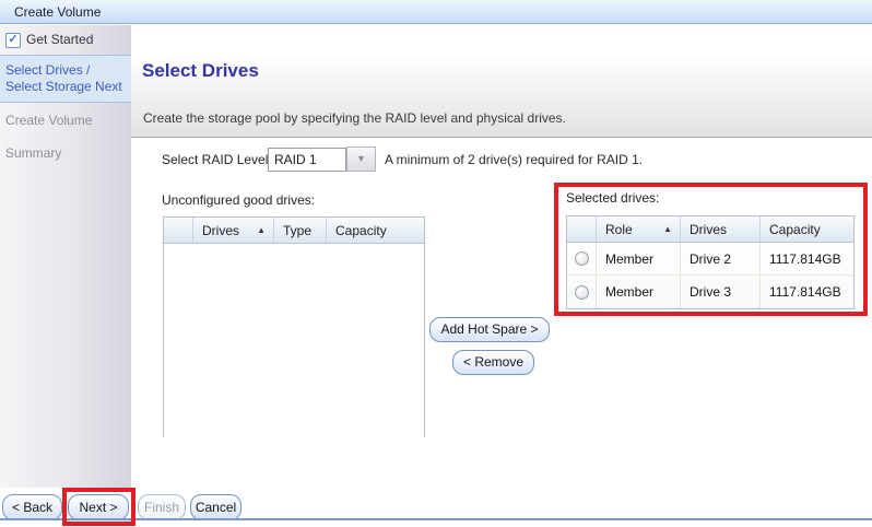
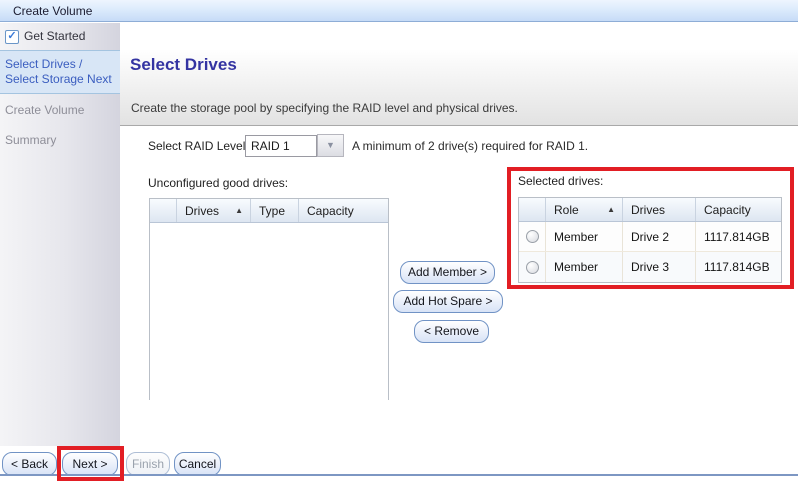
  Create Volume
  ✓
  Get Started
  Select Drives / Select Storage Next
  Create Volume
  Summary
  Select Drives
  Create the storage pool by specifying the RAID level and physical drives.
  Select RAID Leve
  RAID 1
  ▼
  A minimum of 2 drive(s) required for RAID 1.
  Unconfigured good drives:
  Drives
  ▲
  Type
  Capacity
+ Add Member >
  Add Hot Spare >
  < Remove
  Selected drives:
  Role
  ▲
  Drives
  Capacity
  Member
  Drive 2
  1117.814GB
  Member
  Drive 3
  1117.814GB
  < Back
  Next >
  Finish
  Cancel
